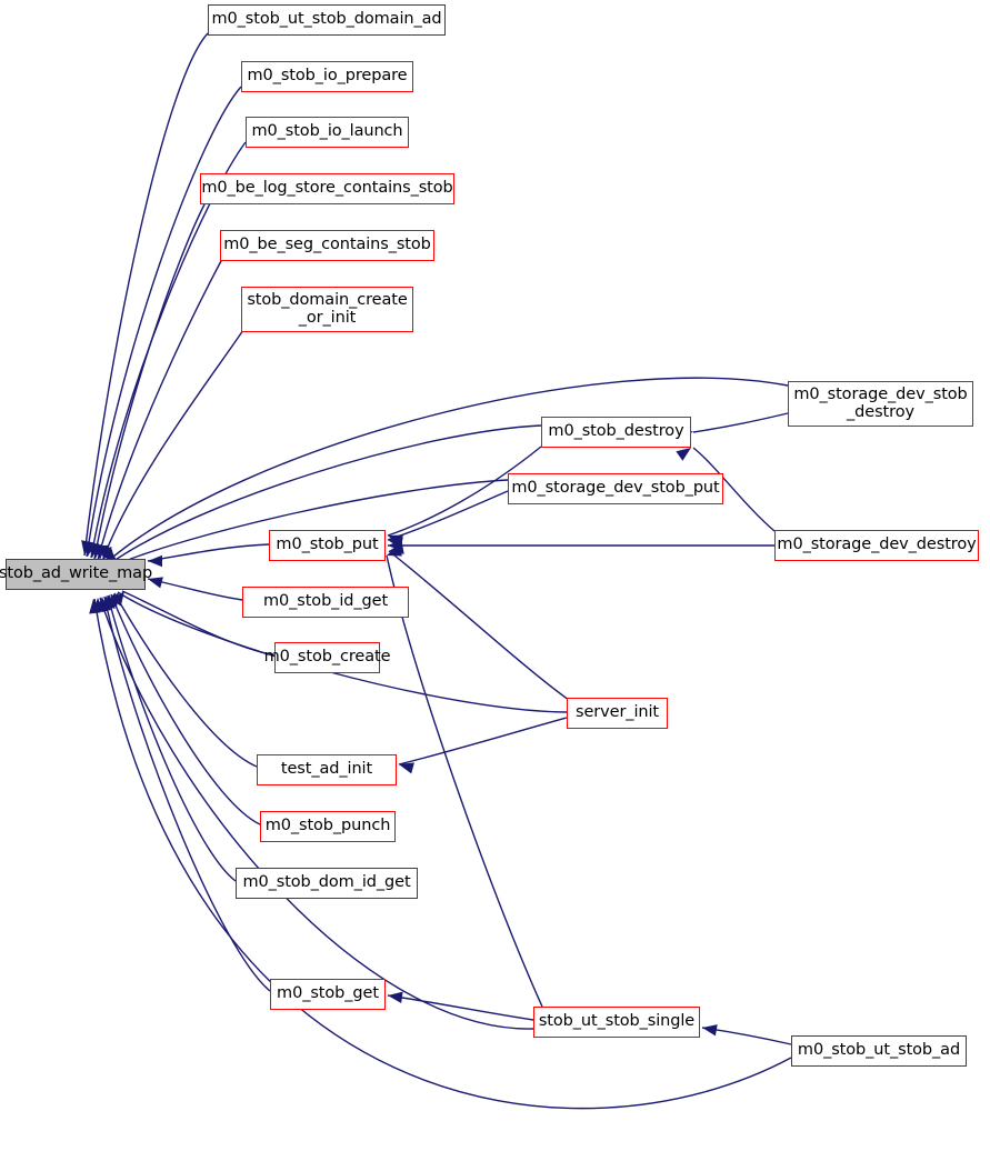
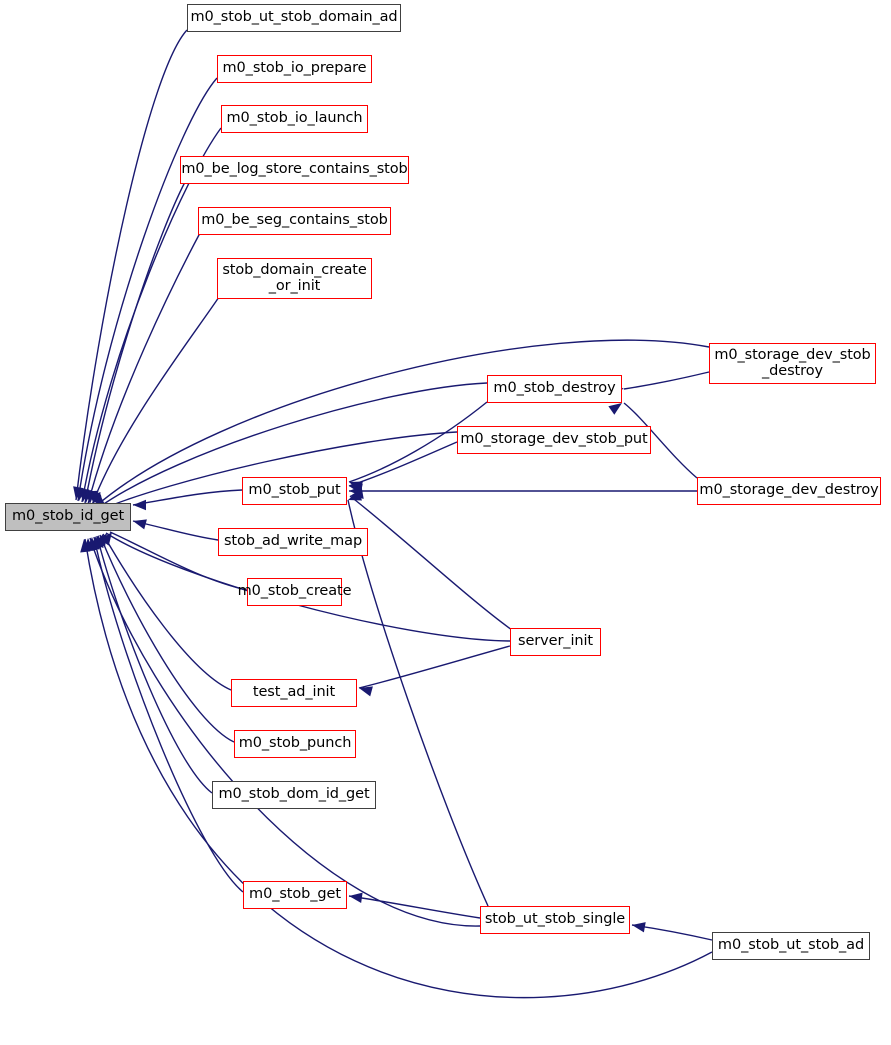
- stob_ad_write_map
+ m0_stob_id_get
  m0_stob_ut_stob_domain_ad
  m0_stob_io_prepare
  m0_stob_io_launch
  m0_be_log_store_contains_stob
  m0_be_seg_contains_stob
  stob_domain_create
  _or_init
  m0_storage_dev_stob
  _destroy
  m0_stob_destroy
  m0_storage_dev_stob_put
  m0_stob_put
  m0_storage_dev_destroy
- m0_stob_id_get
+ stob_ad_write_map
  m0_stob_create
  server_init
  test_ad_init
  m0_stob_punch
  m0_stob_dom_id_get
  m0_stob_get
  stob_ut_stob_single
  m0_stob_ut_stob_ad
